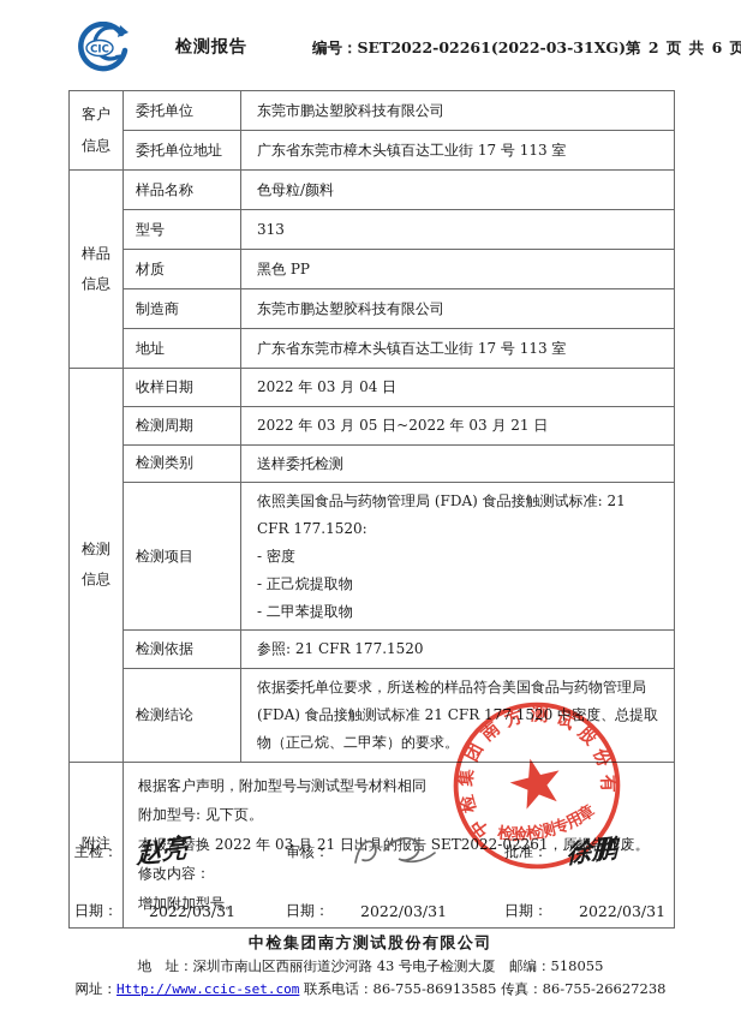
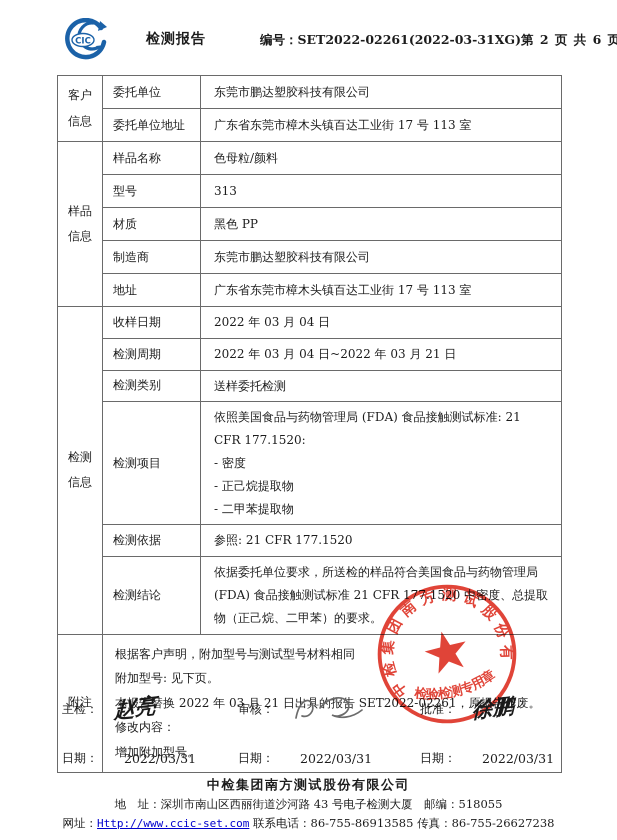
  CIC
  检测报告
  编号：SET2022-02261(2022-03-31XG)
  第 2 页 共 6 页
  客户信息	委托单位	东莞市鹏达塑胶科技有限公司
  委托单位地址	广东省东莞市樟木头镇百达工业街 17 号 113 室
  样品信息	样品名称	色母粒/颜料
  型号	313
  材质	黑色 PP
  制造商	东莞市鹏达塑胶科技有限公司
  地址	广东省东莞市樟木头镇百达工业街 17 号 113 室
  检测信息	收样日期	2022 年 03 月 04 日
- 检测周期	2022 年 03 月 05 日~2022 年 03 月 21 日
+ 检测周期	2022 年 03 月 04 日~2022 年 03 月 21 日
  检测类别	送样委托检测
  检测项目	依照美国食品与药物管理局 (FDA) 食品接触测试标准: 21 CFR 177.1520: - 密度 - 正己烷提取物 - 二甲苯提取物
  检测依据	参照: 21 CFR 177.1520
  检测结论	依据委托单位要求，所送检的样品符合美国食品与药物管理局 (FDA) 食品接触测试标准 21 CFR 177.1520 中密度、总提取物（正己烷、二甲苯）的要求。
  附注	根据客户声明，附加型号与测试型号材料相同 附加型号: 见下页。 本报告替换 2022 年 03 月 21 日出具报告 SET2022-02261，原报告作废。 修改内容： 增加附加型号。
  主检：
  审核：
  批准：
  日期：
  2022/03/31
  日期：
  2022/03/31
  日期：
  2022/03/31
  中检集团南方测试股份有限公司
  地 址：深圳市南山区西丽街道沙河路 43 号电子检测大厦 邮编：518055
  网址：Http://www.ccic-set.com 联系电话：86-755-86913585 传真：86-755-26627238
